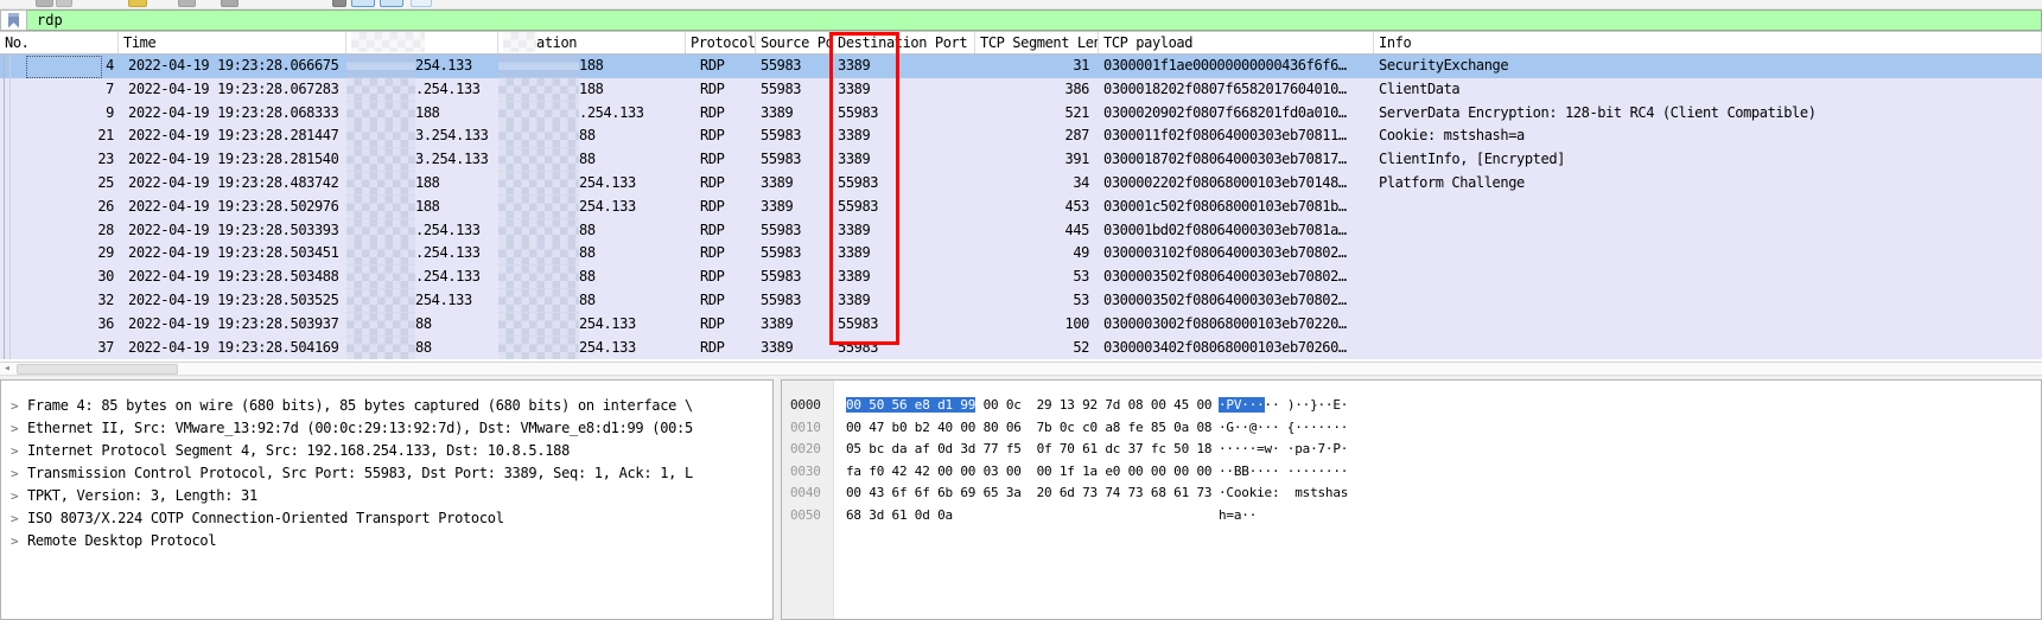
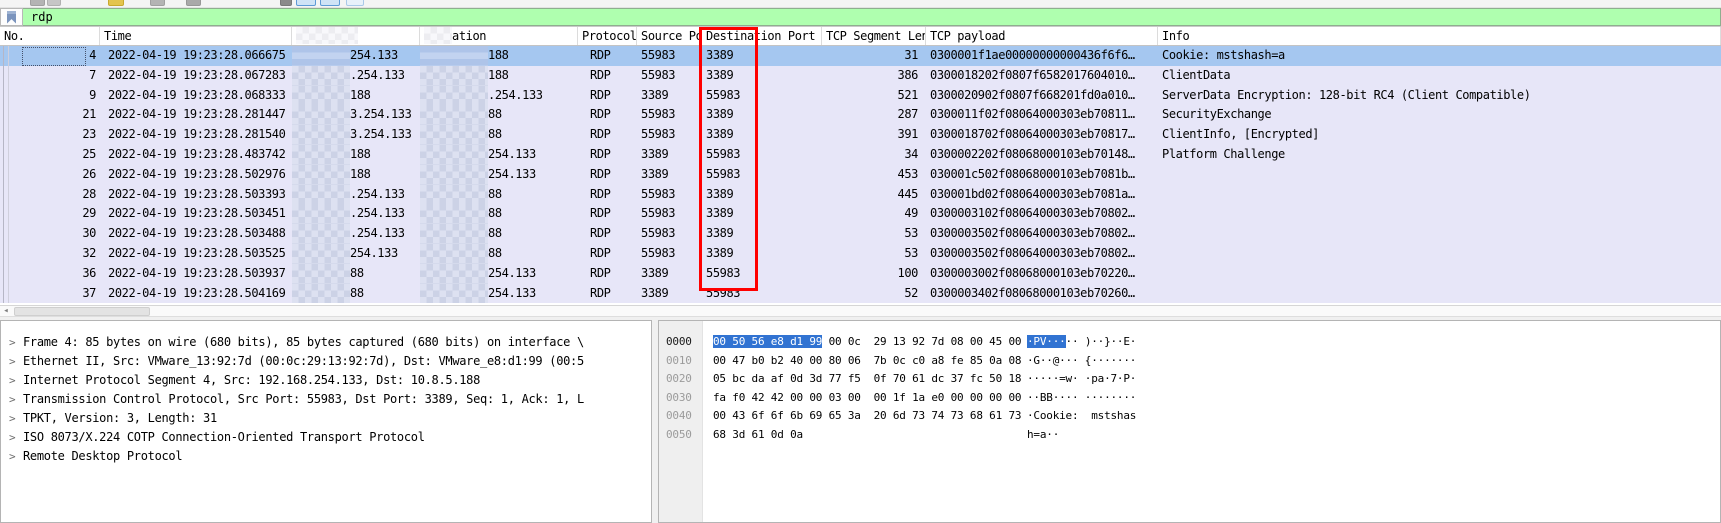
  rdp
  No.
  Time
  ation
  Protocol
  Source Po
  Destination Port
  TCP Segment Len
  TCP payload
  Info
  4
  2022-04-19 19:23:28.066675
  254.133
  188
  RDP
  55983
  3389
  31
  0300001f1ae00000000000436f6f6…
- SecurityExchange
+ Cookie: mstshash=a
  7
  2022-04-19 19:23:28.067283
  .254.133
  188
  RDP
  55983
  3389
  386
  0300018202f0807f6582017604010…
  ClientData
  9
  2022-04-19 19:23:28.068333
  188
  .254.133
  RDP
  3389
  55983
  521
  0300020902f0807f668201fd0a010…
  ServerData Encryption: 128-bit RC4 (Client Compatible)
  21
  2022-04-19 19:23:28.281447
  3.254.133
  88
  RDP
  55983
  3389
  287
  0300011f02f08064000303eb70811…
- Cookie: mstshash=a
+ SecurityExchange
  23
  2022-04-19 19:23:28.281540
  3.254.133
  88
  RDP
  55983
  3389
  391
  0300018702f08064000303eb70817…
  ClientInfo, [Encrypted]
  25
  2022-04-19 19:23:28.483742
  188
  254.133
  RDP
  3389
  55983
  34
  0300002202f08068000103eb70148…
  Platform Challenge
  26
  2022-04-19 19:23:28.502976
  188
  254.133
  RDP
  3389
  55983
  453
  030001c502f08068000103eb7081b…
  28
  2022-04-19 19:23:28.503393
  .254.133
  88
  RDP
  55983
  3389
  445
  030001bd02f08064000303eb7081a…
  29
  2022-04-19 19:23:28.503451
  .254.133
  88
  RDP
  55983
  3389
  49
  0300003102f08064000303eb70802…
  30
  2022-04-19 19:23:28.503488
  .254.133
  88
  RDP
  55983
  3389
  53
  0300003502f08064000303eb70802…
  32
  2022-04-19 19:23:28.503525
  254.133
  88
  RDP
  55983
  3389
  53
  0300003502f08064000303eb70802…
  36
  2022-04-19 19:23:28.503937
  88
  254.133
  RDP
  3389
  55983
  100
  0300003002f08068000103eb70220…
  37
  2022-04-19 19:23:28.504169
  88
  254.133
  RDP
  3389
  55983
  52
  0300003402f08068000103eb70260…
  ◂
  >
  Frame 4: 85 bytes on wire (680 bits), 85 bytes captured (680 bits) on interface \
  >
  Ethernet II, Src: VMware_13:92:7d (00:0c:29:13:92:7d), Dst: VMware_e8:d1:99 (00:5
  >
  Internet Protocol Segment 4, Src: 192.168.254.133, Dst: 10.8.5.188
  >
  Transmission Control Protocol, Src Port: 55983, Dst Port: 3389, Seq: 1, Ack: 1, L
  >
  TPKT, Version: 3, Length: 31
  >
  ISO 8073/X.224 COTP Connection-Oriented Transport Protocol
  >
  Remote Desktop Protocol
  0000
  00 50 56 e8 d1 99 00 0c 29 13 92 7d 08 00 45 00
  ·PV····· )··}··E·
  0010
  00 47 b0 b2 40 00 80 06 7b 0c c0 a8 fe 85 0a 08
  ·G··@··· {·······
  0020
  05 bc da af 0d 3d 77 f5 0f 70 61 dc 37 fc 50 18
  ·····=w· ·pa·7·P·
  0030
  fa f0 42 42 00 00 03 00 00 1f 1a e0 00 00 00 00
  ··BB···· ········
  0040
  00 43 6f 6f 6b 69 65 3a 20 6d 73 74 73 68 61 73
  ·Cookie: mstshas
  0050
  68 3d 61 0d 0a
  h=a··
